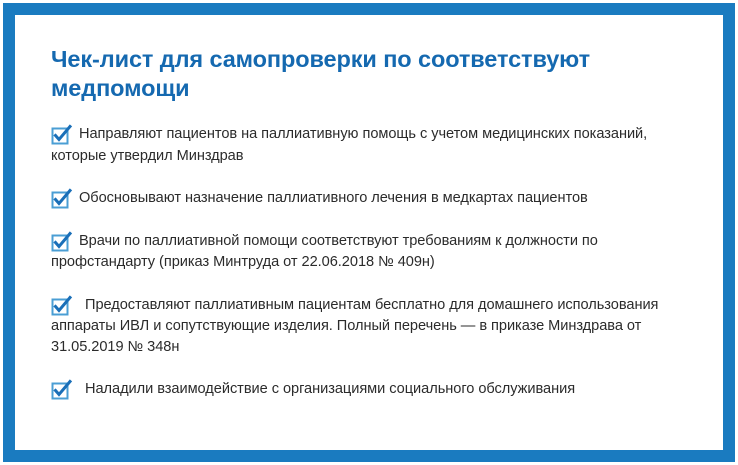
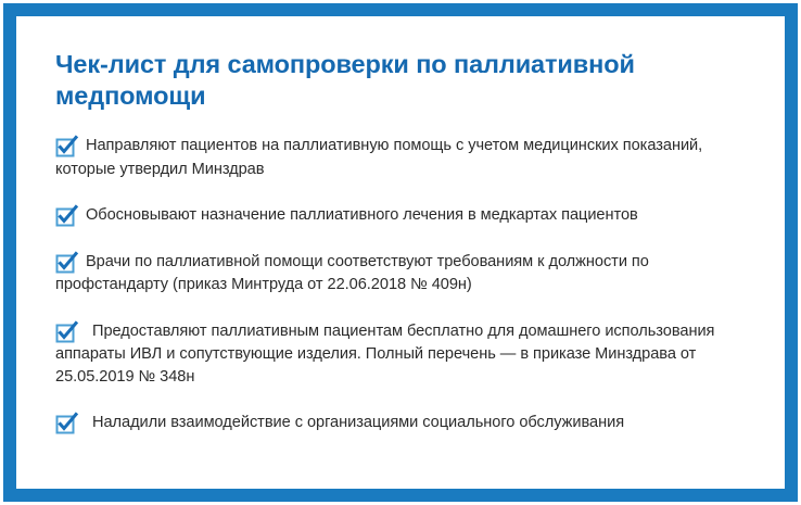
- Чек-лист для самопроверки по соответствуют медпомощи
+ Чек-лист для самопроверки по паллиативной медпомощи
  Направляют пациентов на паллиативную помощь с учетом медицинских показаний, которые утвердил Минздрав
  Обосновывают назначение паллиативного лечения в медкартах пациентов
  Врачи по паллиативной помощи соответствуют требованиям к должности по профстандарту (приказ Минтруда от 22.06.2018 № 409н)
- Предоставляют паллиативным пациентам бесплатно для домашнего использования аппараты ИВЛ и сопутствующие изделия. Полный перечень — в приказе Минздрава от 31.05.2019 № 348н
+ Предоставляют паллиативным пациентам бесплатно для домашнего использования аппараты ИВЛ и сопутствующие изделия. Полный перечень — в приказе Минздрава от 25.05.2019 № 348н
  Наладили взаимодействие с организациями социального обслуживания
